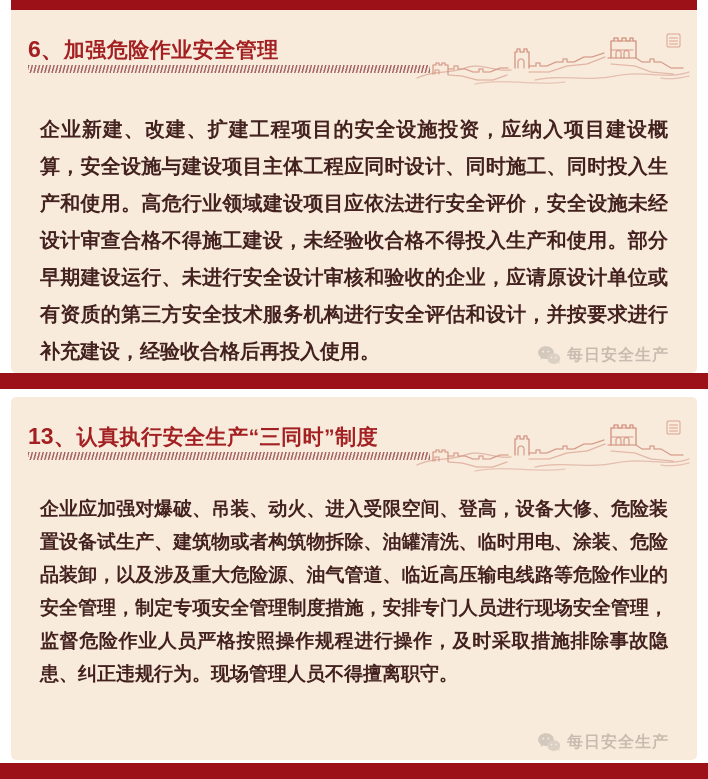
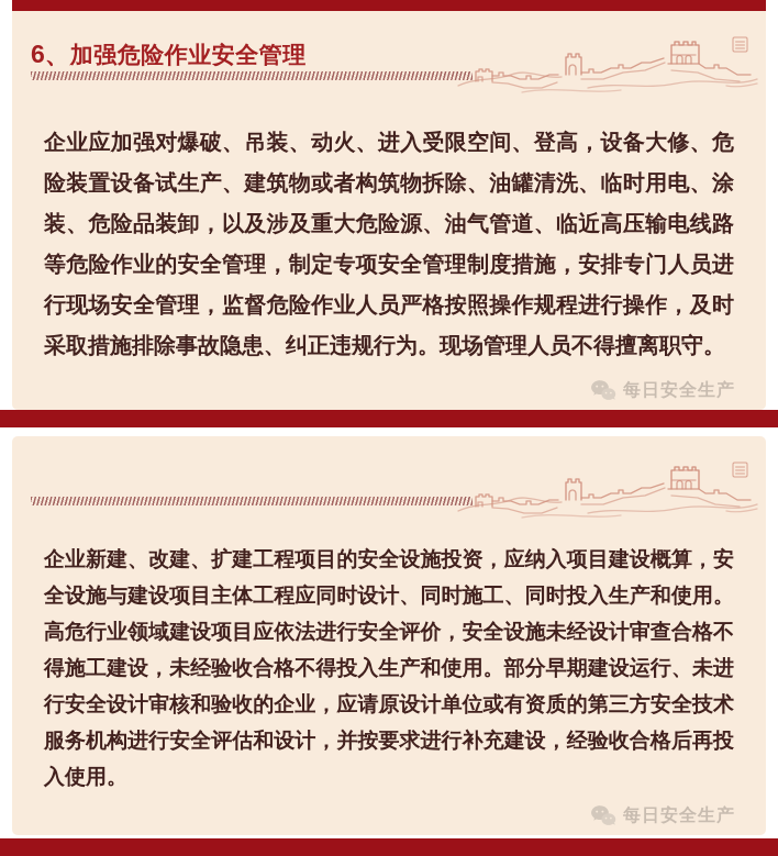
  6、加强危险作业安全管理
- 企业新建、改建、扩建工程项目的安全设施投资，应纳入项目建设概算，安全设施与建设项目主体工程应同时设计、同时施工、同时投入生产和使用。高危行业领域建设项目应依法进行安全评价，安全设施未经设计审查合格不得施工建设，未经验收合格不得投入生产和使用。部分早期建设运行、未进行安全设计审核和验收的企业，应请原设计单位或有资质的第三方安全技术服务机构进行安全评估和设计，并按要求进行补充建设，经验收合格后再投入使用。
+ 企业应加强对爆破、吊装、动火、进入受限空间、登高，设备大修、危险装置设备试生产、建筑物或者构筑物拆除、油罐清洗、临时用电、涂装、危险品装卸，以及涉及重大危险源、油气管道、临近高压输电线路等危险作业的安全管理，制定专项安全管理制度措施，安排专门人员进行现场安全管理，监督危险作业人员严格按照操作规程进行操作，及时采取措施排除事故隐患、纠正违规行为。现场管理人员不得擅离职守。
  每日安全生产
- 13、认真执行安全生产“三同时”制度
- 企业应加强对爆破、吊装、动火、进入受限空间、登高，设备大修、危险装置设备试生产、建筑物或者构筑物拆除、油罐清洗、临时用电、涂装、危险品装卸，以及涉及重大危险源、油气管道、临近高压输电线路等危险作业的安全管理，制定专项安全管理制度措施，安排专门人员进行现场安全管理，监督危险作业人员严格按照操作规程进行操作，及时采取措施排除事故隐患、纠正违规行为。现场管理人员不得擅离职守。
+ 企业新建、改建、扩建工程项目的安全设施投资，应纳入项目建设概算，安全设施与建设项目主体工程应同时设计、同时施工、同时投入生产和使用。高危行业领域建设项目应依法进行安全评价，安全设施未经设计审查合格不得施工建设，未经验收合格不得投入生产和使用。部分早期建设运行、未进行安全设计审核和验收的企业，应请原设计单位或有资质的第三方安全技术服务机构进行安全评估和设计，并按要求进行补充建设，经验收合格后再投入使用。
  每日安全生产
